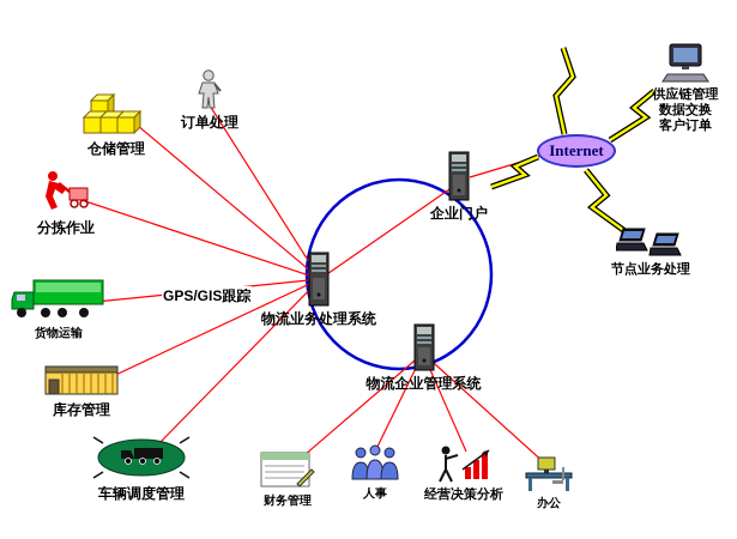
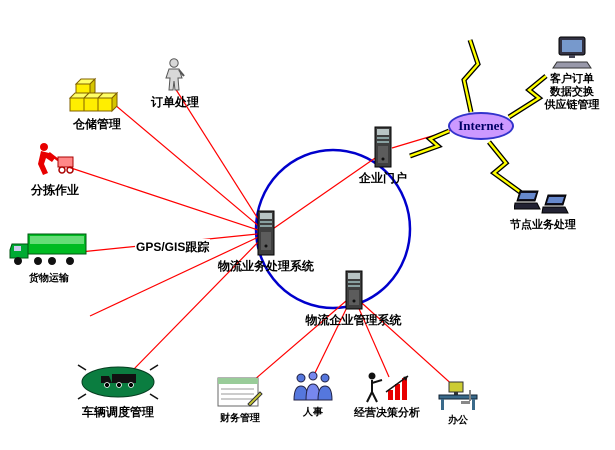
  Internet
- 供应链管理
+ 客户订单
  数据交换
- 客户订单
+ 供应链管理
  节点业务处理
  企业门户
  物流业务处理系统
  GPS/GIS跟踪
  物流企业管理系统
  仓储管理
  订单处理
  分拣作业
  货物运输
- 库存管理
  车辆调度管理
  财务管理
  人事
  经营决策分析
  办公
